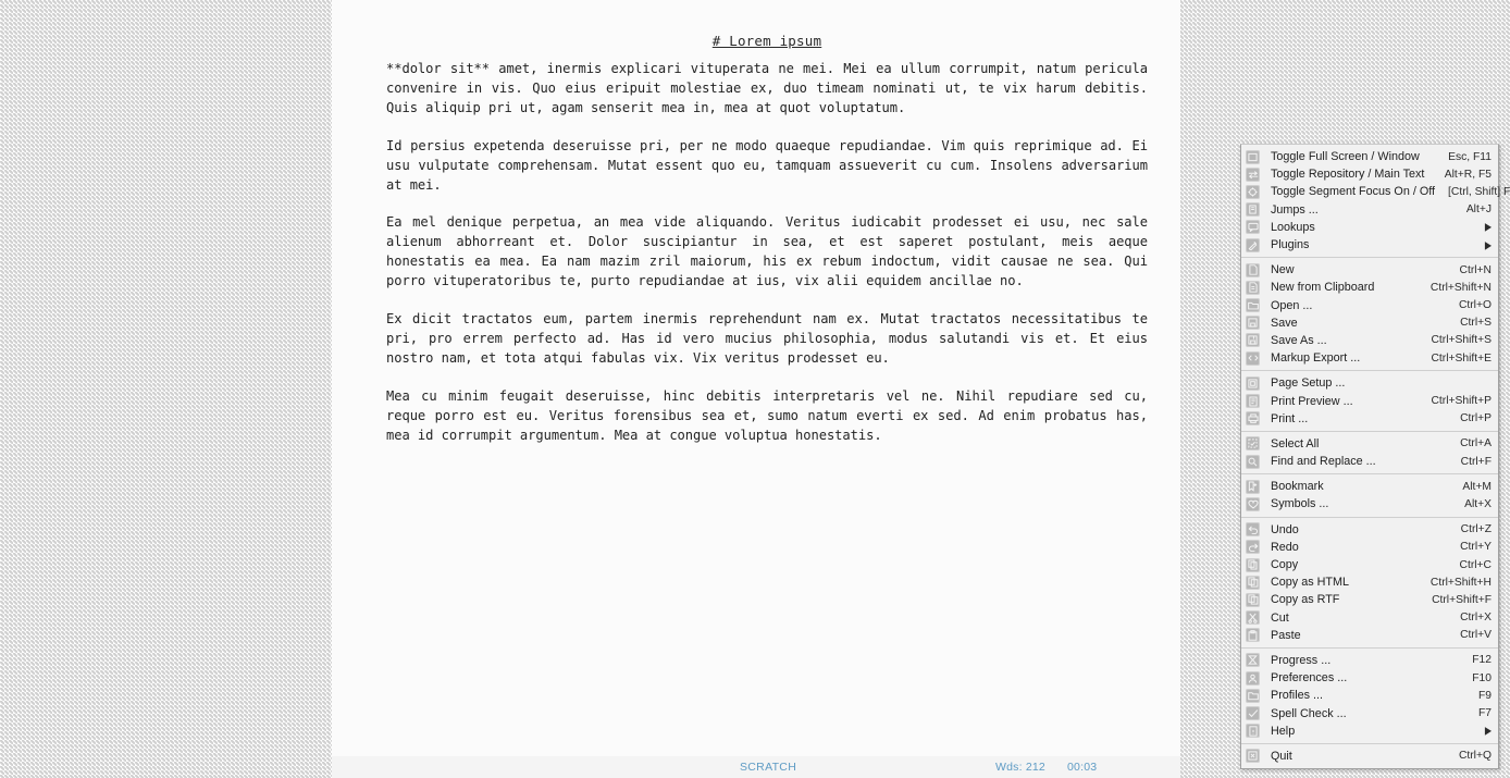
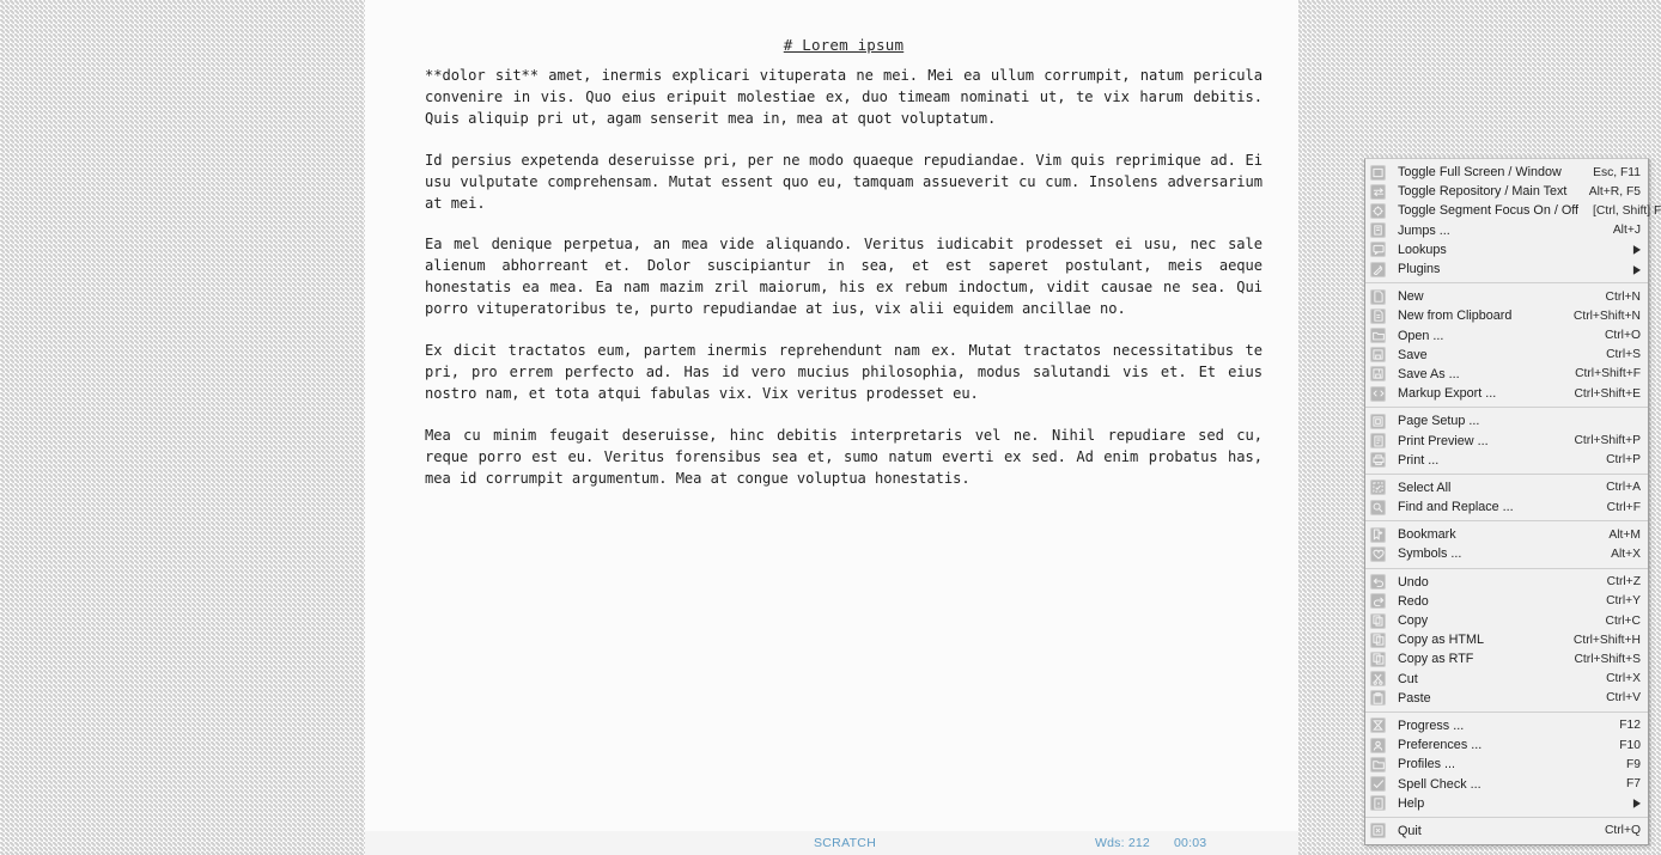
  # Lorem ipsum
  **dolor sit** amet, inermis explicari vituperata ne mei. Mei ea ullum corrumpit, natum pericula convenire in vis. Quo eius eripuit molestiae ex, duo timeam nominati ut, te vix harum debitis. Quis aliquip pri ut, agam senserit mea in, mea at quot voluptatum.
  Id persius expetenda deseruisse pri, per ne modo quaeque repudiandae. Vim quis reprimique ad. Ei usu vulputate comprehensam. Mutat essent quo eu, tamquam assueverit cu cum. Insolens adversarium at mei.
  Ea mel denique perpetua, an mea vide aliquando. Veritus iudicabit prodesset ei usu, nec sale alienum abhorreant et. Dolor suscipiantur in sea, et est saperet postulant, meis aeque honestatis ea mea. Ea nam mazim zril maiorum, his ex rebum indoctum, vidit causae ne sea. Qui porro vituperatoribus te, purto repudiandae at ius, vix alii equidem ancillae no.
  Ex dicit tractatos eum, partem inermis reprehendunt nam ex. Mutat tractatos necessitatibus te pri, pro errem perfecto ad. Has id vero mucius philosophia, modus salutandi vis et. Et eius nostro nam, et tota atqui fabulas vix. Vix veritus prodesset eu.
  Mea cu minim feugait deseruisse, hinc debitis interpretaris vel ne. Nihil repudiare sed cu, reque porro est eu. Veritus forensibus sea et, sumo natum everti ex sed. Ad enim probatus has, mea id corrumpit argumentum. Mea at congue voluptua honestatis.
  SCRATCH
  Wds: 212
  00:03
  Toggle Full Screen / Window
  Esc, F11
  Toggle Repository / Main Text
  Alt+R, F5
  Toggle Segment Focus On / Off
  [Ctrl, Shift] F
  Jumps ...
  Alt+J
  Lookups
  ▶
  Plugins
  ▶
  New
  Ctrl+N
  New from Clipboard
  Ctrl+Shift+N
  Open ...
  Ctrl+O
  Save
  Ctrl+S
  Save As ...
- Ctrl+Shift+S
+ Ctrl+Shift+F
  Markup Export ...
  Ctrl+Shift+E
  Page Setup ...
  Print Preview ...
  Ctrl+Shift+P
  Print ...
  Ctrl+P
  Select All
  Ctrl+A
  Find and Replace ...
  Ctrl+F
  Bookmark
  Alt+M
  Symbols ...
  Alt+X
  Undo
  Ctrl+Z
  Redo
  Ctrl+Y
  Copy
  Ctrl+C
  Copy as HTML
  Ctrl+Shift+H
  Copy as RTF
- Ctrl+Shift+F
+ Ctrl+Shift+S
  Cut
  Ctrl+X
  Paste
  Ctrl+V
  Progress ...
  F12
  Preferences ...
  F10
  Profiles ...
  F9
  Spell Check ...
  F7
  Help
  ▶
  Quit
  Ctrl+Q
